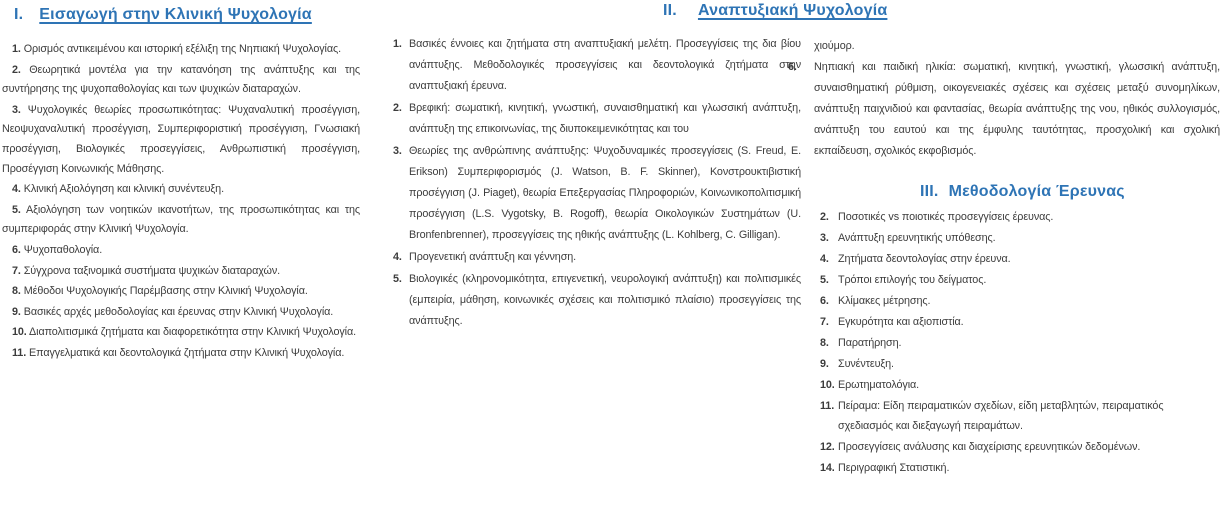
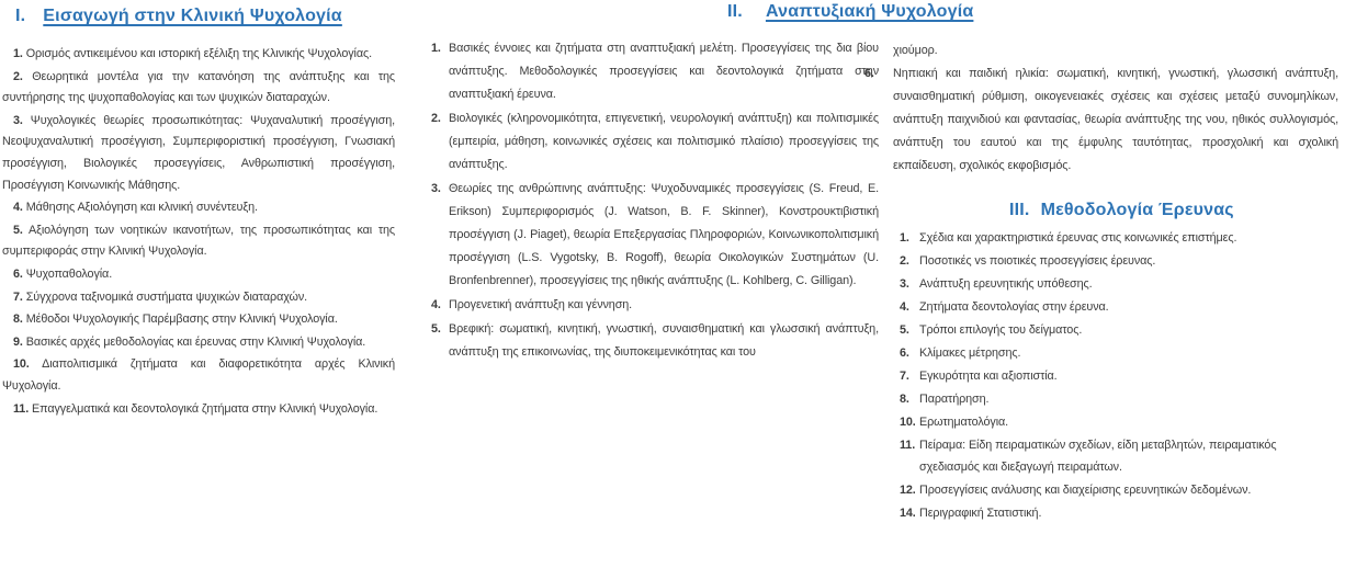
  I. Εισαγωγή στην Κλινική Ψυχολογία
  II. Αναπτυξιακή Ψυχολογία
  III. Μεθοδολογία Έρευνας
- 1. Ορισμός αντικειμένου και ιστορική εξέλιξη της Νηπιακή Ψυχολογίας.
+ 1. Ορισμός αντικειμένου και ιστορική εξέλιξη της Κλινικής Ψυχολογίας.
  2. Θεωρητικά μοντέλα για την κατανόηση της ανάπτυξης και της συντήρησης της ψυχοπαθολογίας και των ψυχικών διαταραχών.
  3. Ψυχολογικές θεωρίες προσωπικότητας: Ψυχαναλυτική προσέγγιση, Νεοψυχαναλυτική προσέγγιση, Συμπεριφοριστική προσέγγιση, Γνωσιακή προσέγγιση, Βιολογικές προσεγγίσεις, Ανθρωπιστική προσέγγιση, Προσέγγιση Κοινωνικής Μάθησης.
- 4. Κλινική Αξιολόγηση και κλινική συνέντευξη.
+ 4. Μάθησης Αξιολόγηση και κλινική συνέντευξη.
  5. Αξιολόγηση των νοητικών ικανοτήτων, της προσωπικότητας και της συμπεριφοράς στην Κλινική Ψυχολογία.
  6. Ψυχοπαθολογία.
  7. Σύγχρονα ταξινομικά συστήματα ψυχικών διαταραχών.
  8. Μέθοδοι Ψυχολογικής Παρέμβασης στην Κλινική Ψυχολογία.
  9. Βασικές αρχές μεθοδολογίας και έρευνας στην Κλινική Ψυχολογία.
- 10. Διαπολιτισμικά ζητήματα και διαφορετικότητα στην Κλινική Ψυχολογία.
+ 10. Διαπολιτισμικά ζητήματα και διαφορετικότητα αρχές Κλινική Ψυχολογία.
  11. Επαγγελματικά και δεοντολογικά ζητήματα στην Κλινική Ψυχολογία.
  1. Βασικές έννοιες και ζητήματα στη αναπτυξιακή μελέτη. Προσεγγίσεις της δια βίου ανάπτυξης. Μεθοδολογικές προσεγγίσεις και δεοντολογικά ζητήματα στην αναπτυξιακή έρευνα.
- 2. Βρεφική: σωματική, κινητική, γνωστική, συναισθηματική και γλωσσική ανάπτυξη, ανάπτυξη της επικοινωνίας, της διυποκειμενικότητας και του
+ 2. Βιολογικές (κληρονομικότητα, επιγενετική, νευρολογική ανάπτυξη) και πολιτισμικές (εμπειρία, μάθηση, κοινωνικές σχέσεις και πολιτισμικό πλαίσιο) προσεγγίσεις της ανάπτυξης.
  3. Θεωρίες της ανθρώπινης ανάπτυξης: Ψυχοδυναμικές προσεγγίσεις (S. Freud, E. Erikson) Συμπεριφορισμός (J. Watson, B. F. Skinner), Κονστρουκτιβιστική προσέγγιση (J. Piaget), θεωρία Επεξεργασίας Πληροφοριών, Κοινωνικοπολιτισμική προσέγγιση (L.S. Vygotsky, B. Rogoff), θεωρία Οικολογικών Συστημάτων (U. Bronfenbrenner), προσεγγίσεις της ηθικής ανάπτυξης (L. Kohlberg, C. Gilligan).
  4. Προγενετική ανάπτυξη και γέννηση.
- 5. Βιολογικές (κληρονομικότητα, επιγενετική, νευρολογική ανάπτυξη) και πολιτισμικές (εμπειρία, μάθηση, κοινωνικές σχέσεις και πολιτισμικό πλαίσιο) προσεγγίσεις της ανάπτυξης.
+ 5. Βρεφική: σωματική, κινητική, γνωστική, συναισθηματική και γλωσσική ανάπτυξη, ανάπτυξη της επικοινωνίας, της διυποκειμενικότητας και του
  χιούμορ.
  6. Νηπιακή και παιδική ηλικία: σωματική, κινητική, γνωστική, γλωσσική ανάπτυξη, συναισθηματική ρύθμιση, οικογενειακές σχέσεις και σχέσεις μεταξύ συνομηλίκων, ανάπτυξη παιχνιδιού και φαντασίας, θεωρία ανάπτυξης της νου, ηθικός συλλογισμός, ανάπτυξη του εαυτού και της έμφυλης ταυτότητας, προσχολική και σχολική εκπαίδευση, σχολικός εκφοβισμός.
+ 1. Σχέδια και χαρακτηριστικά έρευνας στις κοινωνικές επιστήμες.
  2. Ποσοτικές vs ποιοτικές προσεγγίσεις έρευνας.
  3. Ανάπτυξη ερευνητικής υπόθεσης.
  4. Ζητήματα δεοντολογίας στην έρευνα.
  5. Τρόποι επιλογής του δείγματος.
  6. Κλίμακες μέτρησης.
  7. Εγκυρότητα και αξιοπιστία.
  8. Παρατήρηση.
- 9. Συνέντευξη.
  10. Ερωτηματολόγια.
  11. Πείραμα: Είδη πειραματικών σχεδίων, είδη μεταβλητών, πειραματικός σχεδιασμός και διεξαγωγή πειραμάτων.
  12. Προσεγγίσεις ανάλυσης και διαχείρισης ερευνητικών δεδομένων.
  14. Περιγραφική Στατιστική.
